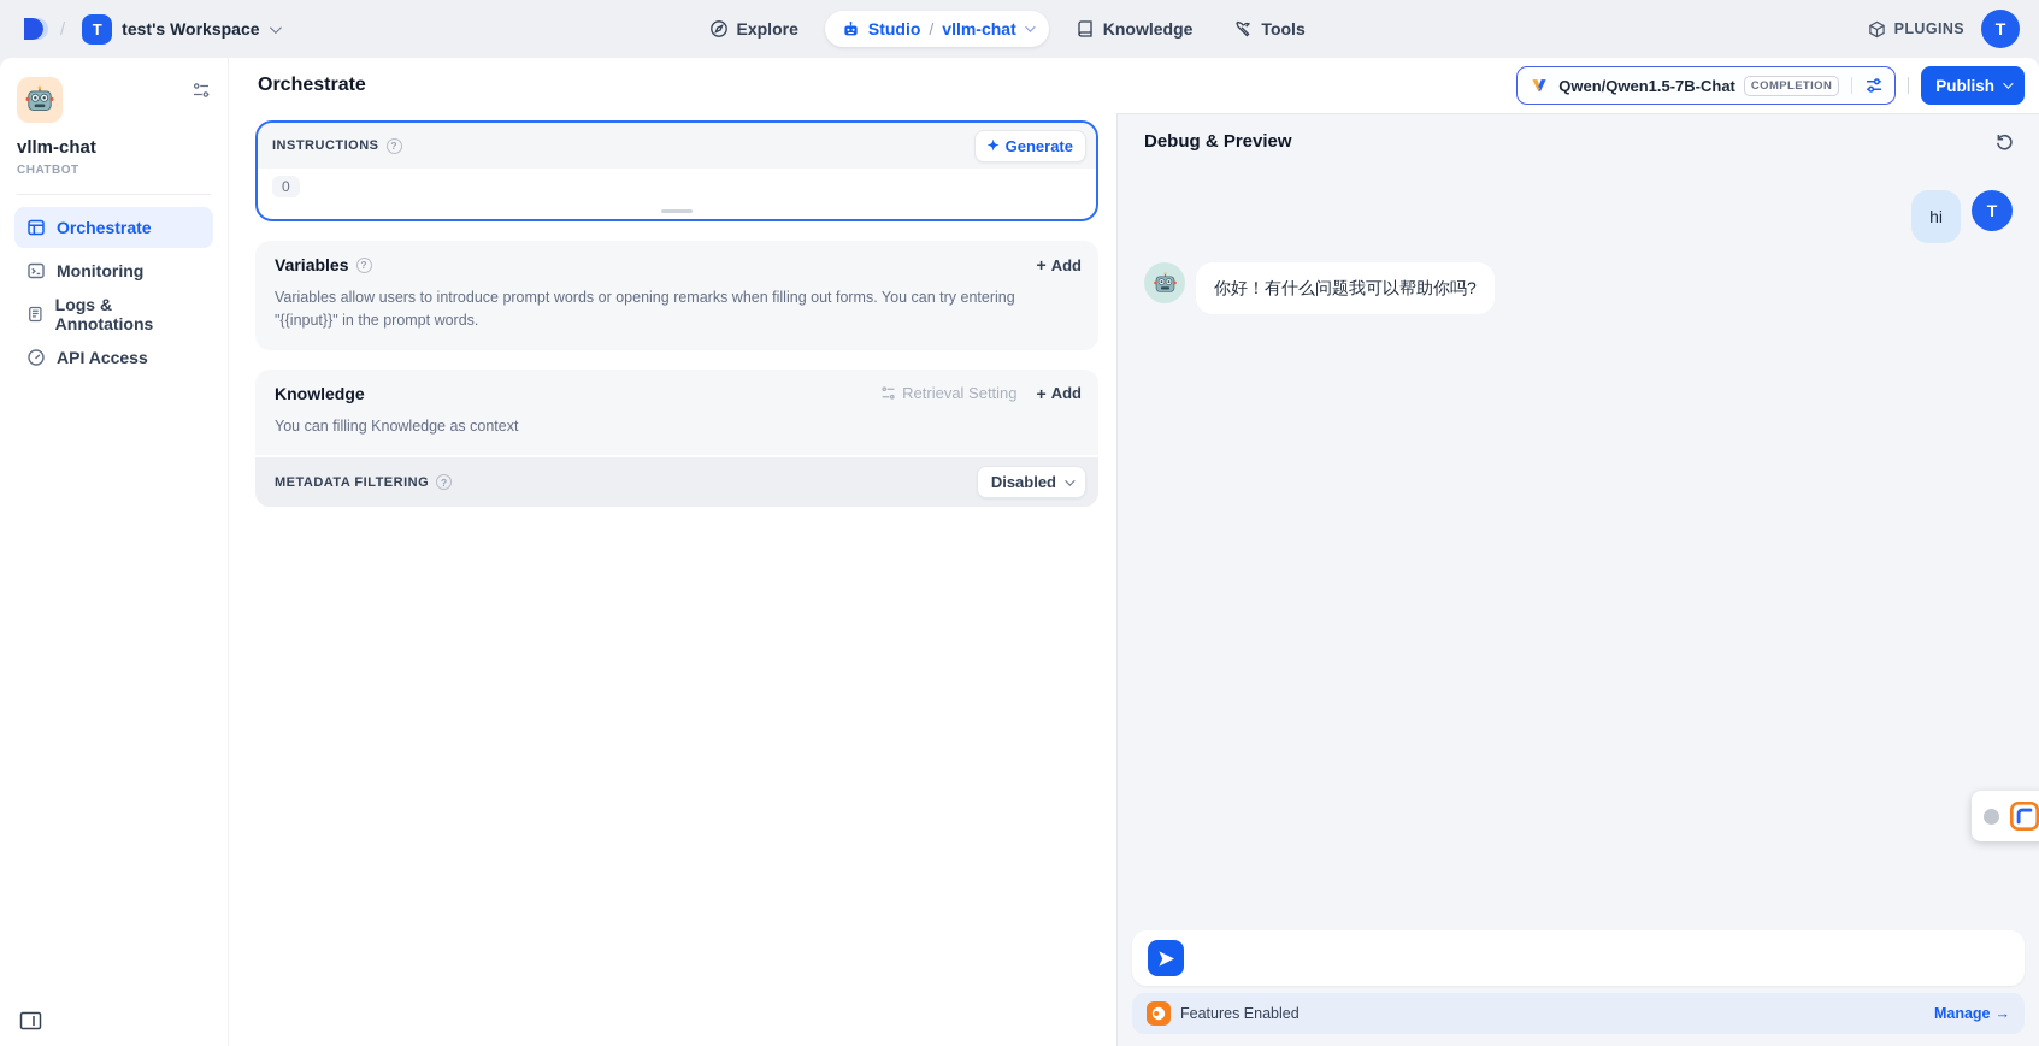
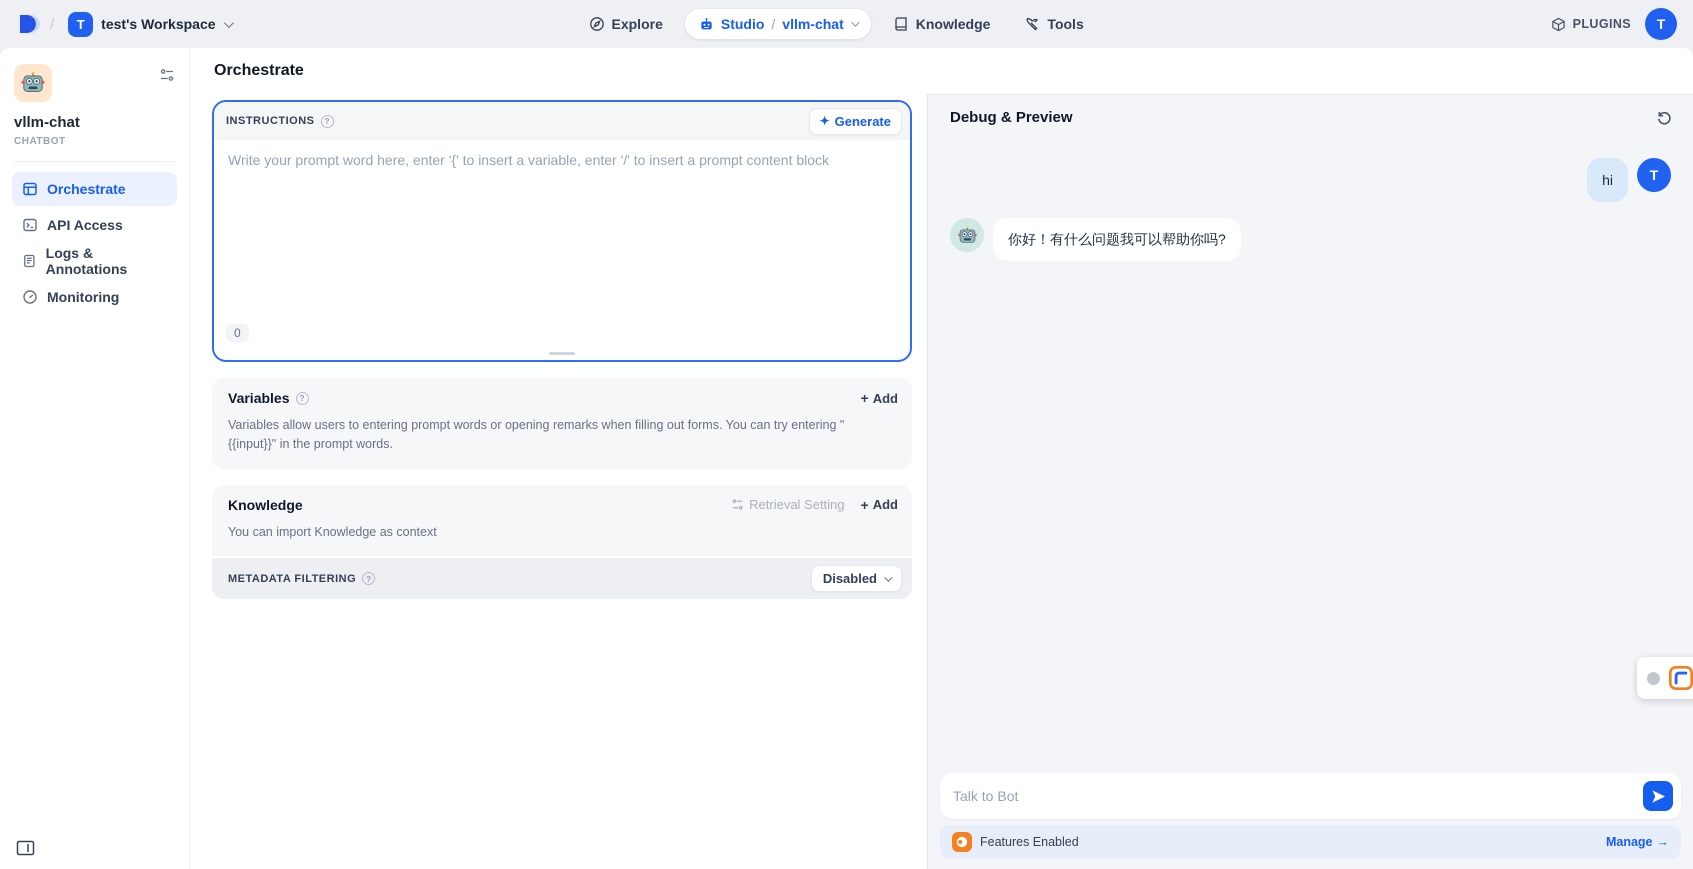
  /
  T
  test's Workspace
  Explore
  Studio
  /
  vllm-chat
  Knowledge
  Tools
  PLUGINS
  T
  vllm-chat
  CHATBOT
  Orchestrate
- Monitoring
+ API Access
  Logs & Annotations
- API Access
+ Monitoring
  Orchestrate
- Qwen/Qwen1.5-7B-Chat
- COMPLETION
- Publish
  INSTRUCTIONS
  ?
  ✦
  Generate
+ Write your prompt word here, enter '{' to insert a variable, enter '/' to insert a prompt content block
  0
  Variables
  ?
  +
  Add
- Variables allow users to introduce prompt words or opening remarks when filling out forms. You can try entering "{{input}}" in the prompt words.
+ Variables allow users to entering prompt words or opening remarks when filling out forms. You can try entering "{{input}}" in the prompt words.
  Knowledge
  Retrieval Setting
  +
  Add
- You can filling Knowledge as context
+ You can import Knowledge as context
  METADATA FILTERING
  ?
  Disabled
  Debug & Preview
  hi
  T
  你好！有什么问题我可以帮助你吗?
+ Talk to Bot
  Features Enabled
  Manage
  →
